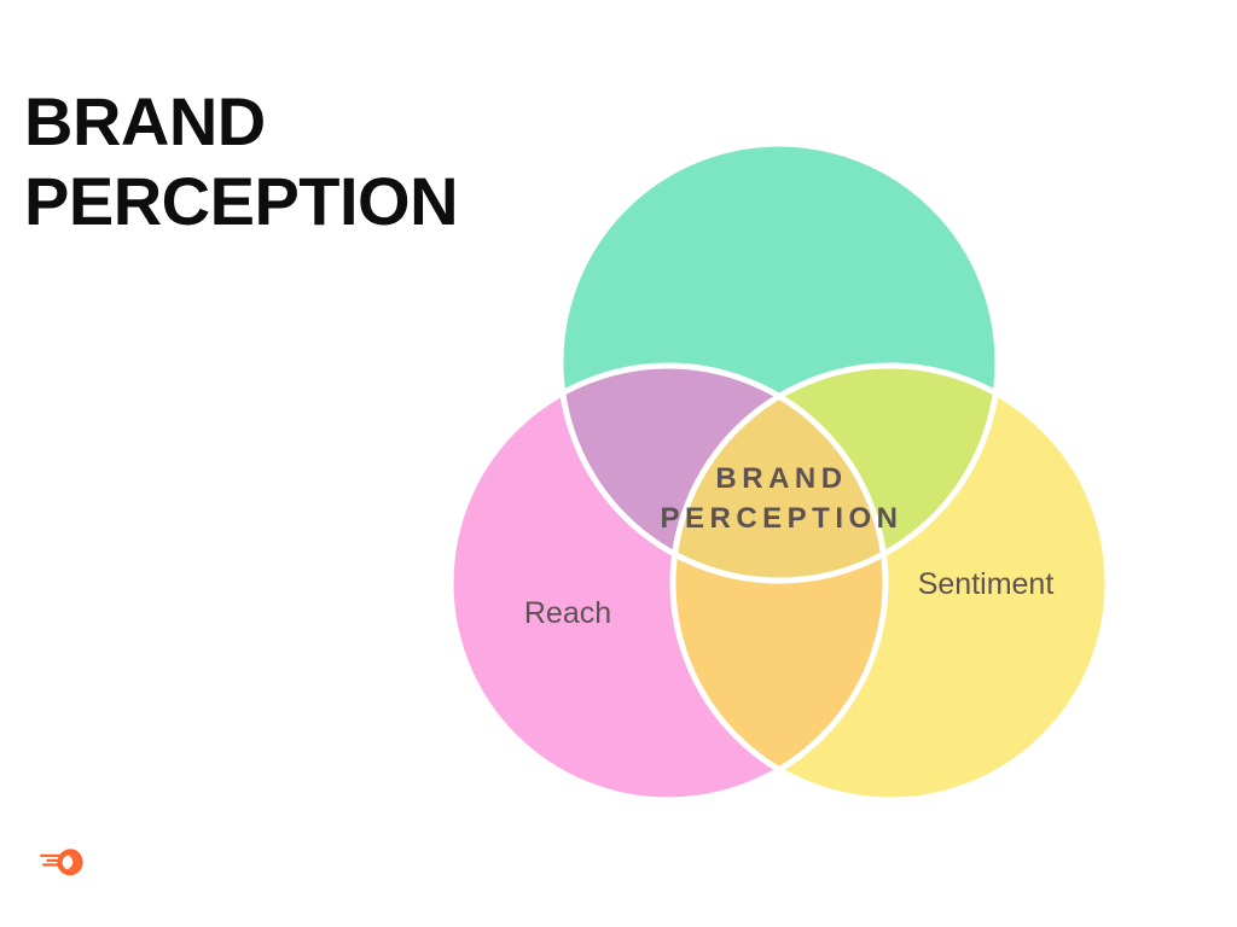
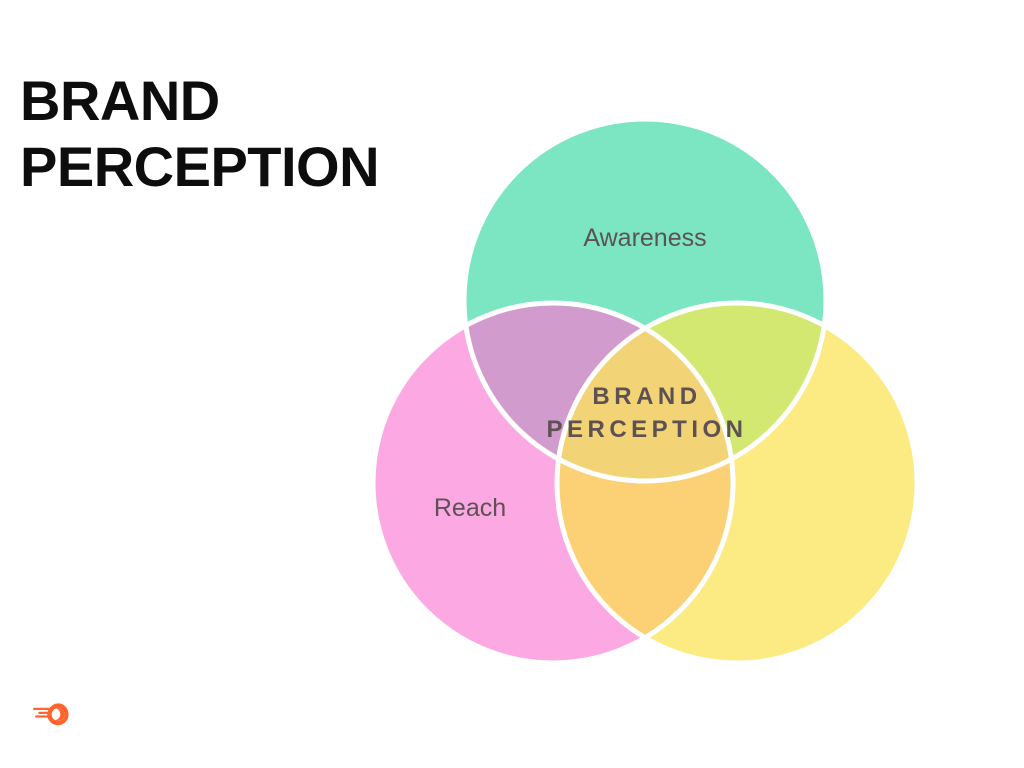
  BRAND
  PERCEPTION
+ Awareness
  Reach
- Sentiment
  BRAND
  PERCEPTION
